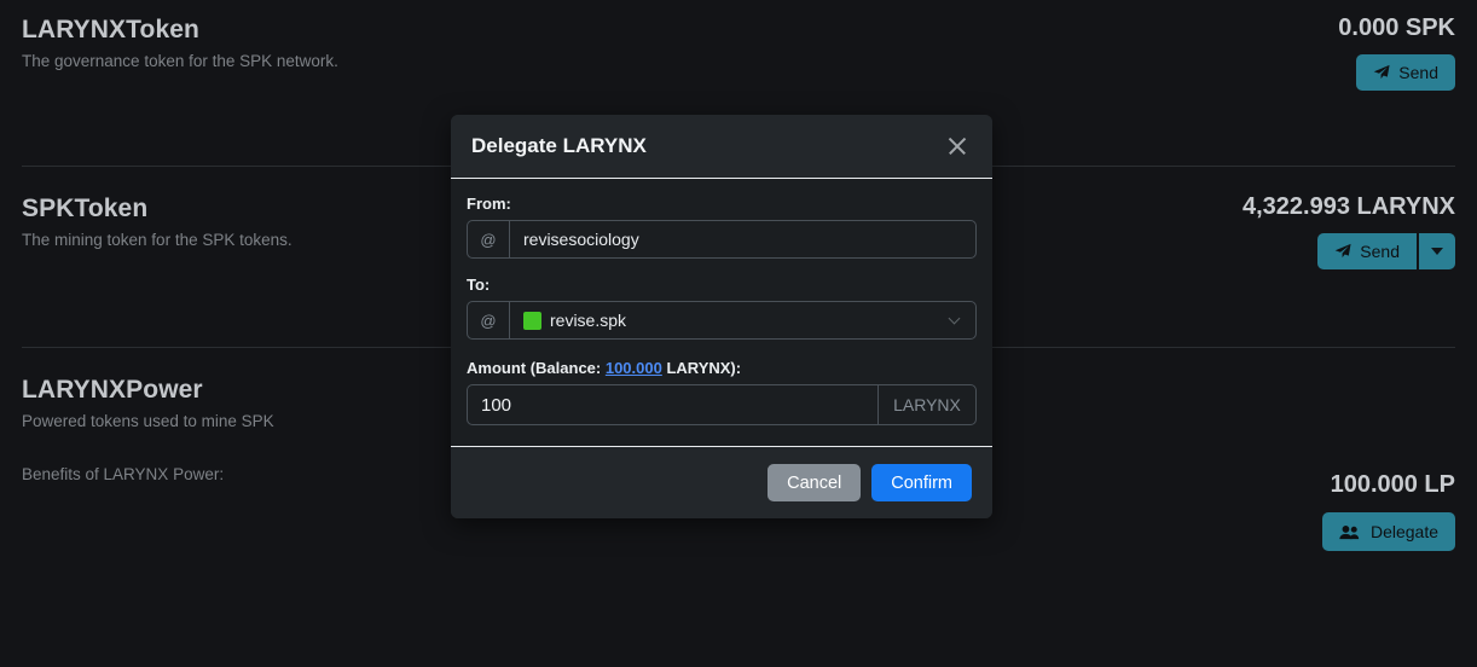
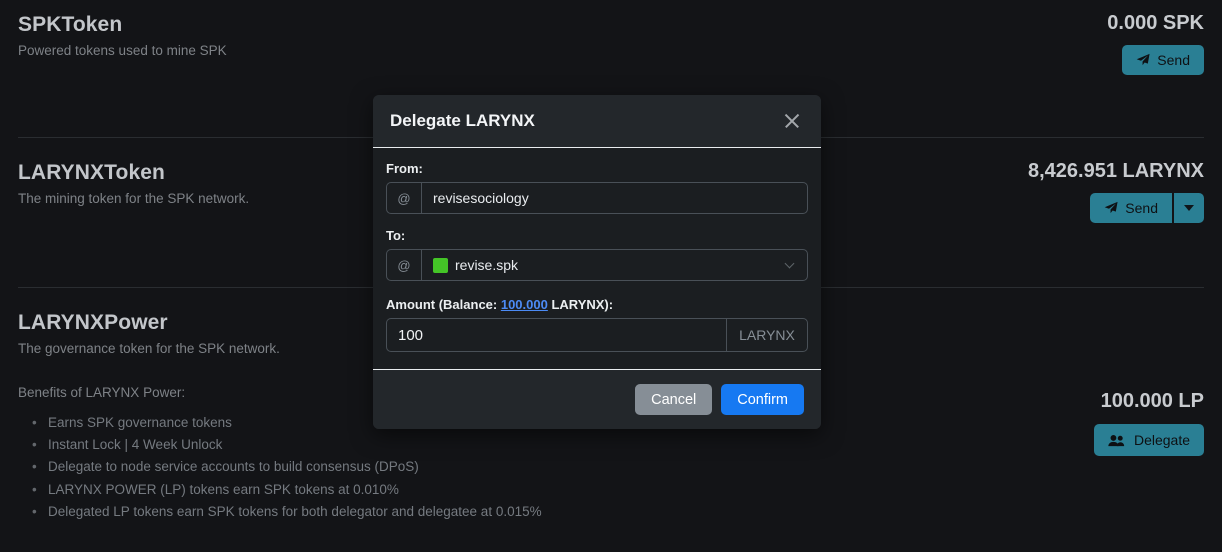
- LARYNXToken
+ SPKToken
- The governance token for the SPK network.
+ Powered tokens used to mine SPK
  0.000 SPK
  Send
- SPKToken
+ LARYNXToken
- The mining token for the SPK tokens.
+ The mining token for the SPK network.
- 4,322.993 LARYNX
+ 8,426.951 LARYNX
  Send
  LARYNXPower
- Powered tokens used to mine SPK
+ The governance token for the SPK network.
  Benefits of LARYNX Power:
+ Earns SPK governance tokens
+ Instant Lock | 4 Week Unlock
+ Delegate to node service accounts to build consensus (DPoS)
+ LARYNX POWER (LP) tokens earn SPK tokens at 0.010%
+ Delegated LP tokens earn SPK tokens for both delegator and delegatee at 0.015%
  100.000 LP
  Delegate
  Delegate LARYNX
  From:
  @
  revisesociology
  To:
  @
  revise.spk
  Amount (Balance: 100.000 LARYNX):
  100
  LARYNX
  Cancel
  Confirm
